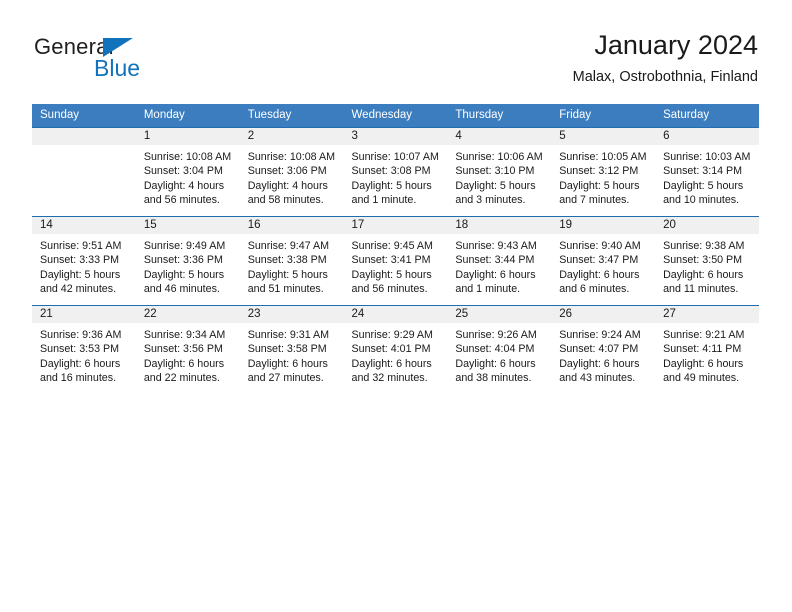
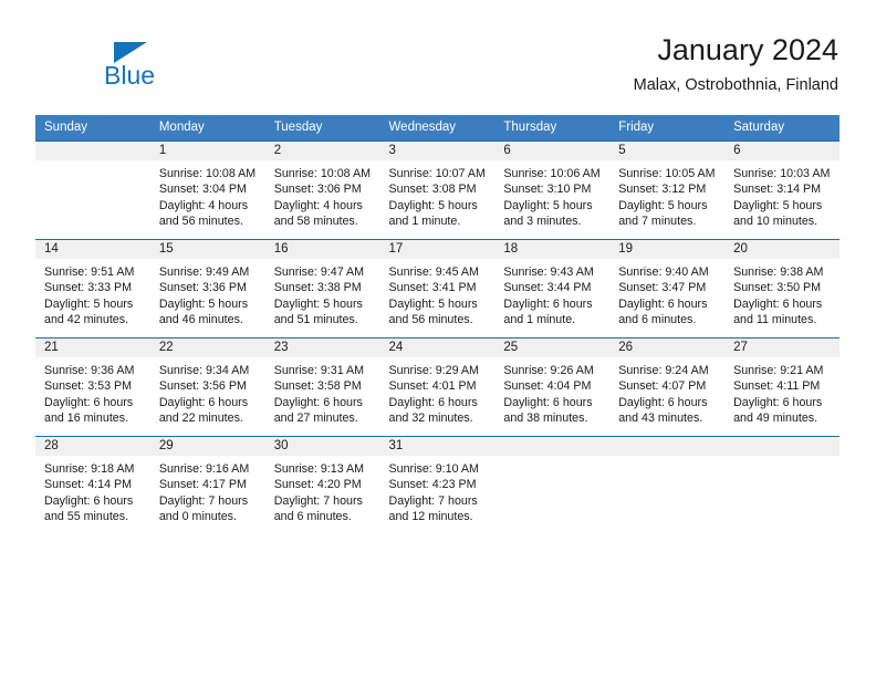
- General
  Blue
  January 2024
  Malax, Ostrobothnia, Finland
  Sunday	Monday	Tuesday	Wednesday	Thursday	Friday	Saturday
- 	1Sunrise: 10:08 AMSunset: 3:04 PMDaylight: 4 hoursand 56 minutes.	2Sunrise: 10:08 AMSunset: 3:06 PMDaylight: 4 hoursand 58 minutes.	3Sunrise: 10:07 AMSunset: 3:08 PMDaylight: 5 hoursand 1 minute.	4Sunrise: 10:06 AMSunset: 3:10 PMDaylight: 5 hoursand 3 minutes.	5Sunrise: 10:05 AMSunset: 3:12 PMDaylight: 5 hoursand 7 minutes.	6Sunrise: 10:03 AMSunset: 3:14 PMDaylight: 5 hoursand 10 minutes.
+ 	1Sunrise: 10:08 AMSunset: 3:04 PMDaylight: 4 hoursand 56 minutes.	2Sunrise: 10:08 AMSunset: 3:06 PMDaylight: 4 hoursand 58 minutes.	3Sunrise: 10:07 AMSunset: 3:08 PMDaylight: 5 hoursand 1 minute.	6Sunrise: 10:06 AMSunset: 3:10 PMDaylight: 5 hoursand 3 minutes.	5Sunrise: 10:05 AMSunset: 3:12 PMDaylight: 5 hoursand 7 minutes.	6Sunrise: 10:03 AMSunset: 3:14 PMDaylight: 5 hoursand 10 minutes.
  14Sunrise: 9:51 AMSunset: 3:33 PMDaylight: 5 hoursand 42 minutes.	15Sunrise: 9:49 AMSunset: 3:36 PMDaylight: 5 hoursand 46 minutes.	16Sunrise: 9:47 AMSunset: 3:38 PMDaylight: 5 hoursand 51 minutes.	17Sunrise: 9:45 AMSunset: 3:41 PMDaylight: 5 hoursand 56 minutes.	18Sunrise: 9:43 AMSunset: 3:44 PMDaylight: 6 hoursand 1 minute.	19Sunrise: 9:40 AMSunset: 3:47 PMDaylight: 6 hoursand 6 minutes.	20Sunrise: 9:38 AMSunset: 3:50 PMDaylight: 6 hoursand 11 minutes.
  21Sunrise: 9:36 AMSunset: 3:53 PMDaylight: 6 hoursand 16 minutes.	22Sunrise: 9:34 AMSunset: 3:56 PMDaylight: 6 hoursand 22 minutes.	23Sunrise: 9:31 AMSunset: 3:58 PMDaylight: 6 hoursand 27 minutes.	24Sunrise: 9:29 AMSunset: 4:01 PMDaylight: 6 hoursand 32 minutes.	25Sunrise: 9:26 AMSunset: 4:04 PMDaylight: 6 hoursand 38 minutes.	26Sunrise: 9:24 AMSunset: 4:07 PMDaylight: 6 hoursand 43 minutes.	27Sunrise: 9:21 AMSunset: 4:11 PMDaylight: 6 hoursand 49 minutes.
+ 28Sunrise: 9:18 AMSunset: 4:14 PMDaylight: 6 hoursand 55 minutes.	29Sunrise: 9:16 AMSunset: 4:17 PMDaylight: 7 hoursand 0 minutes.	30Sunrise: 9:13 AMSunset: 4:20 PMDaylight: 7 hoursand 6 minutes.	31Sunrise: 9:10 AMSunset: 4:23 PMDaylight: 7 hoursand 12 minutes.
